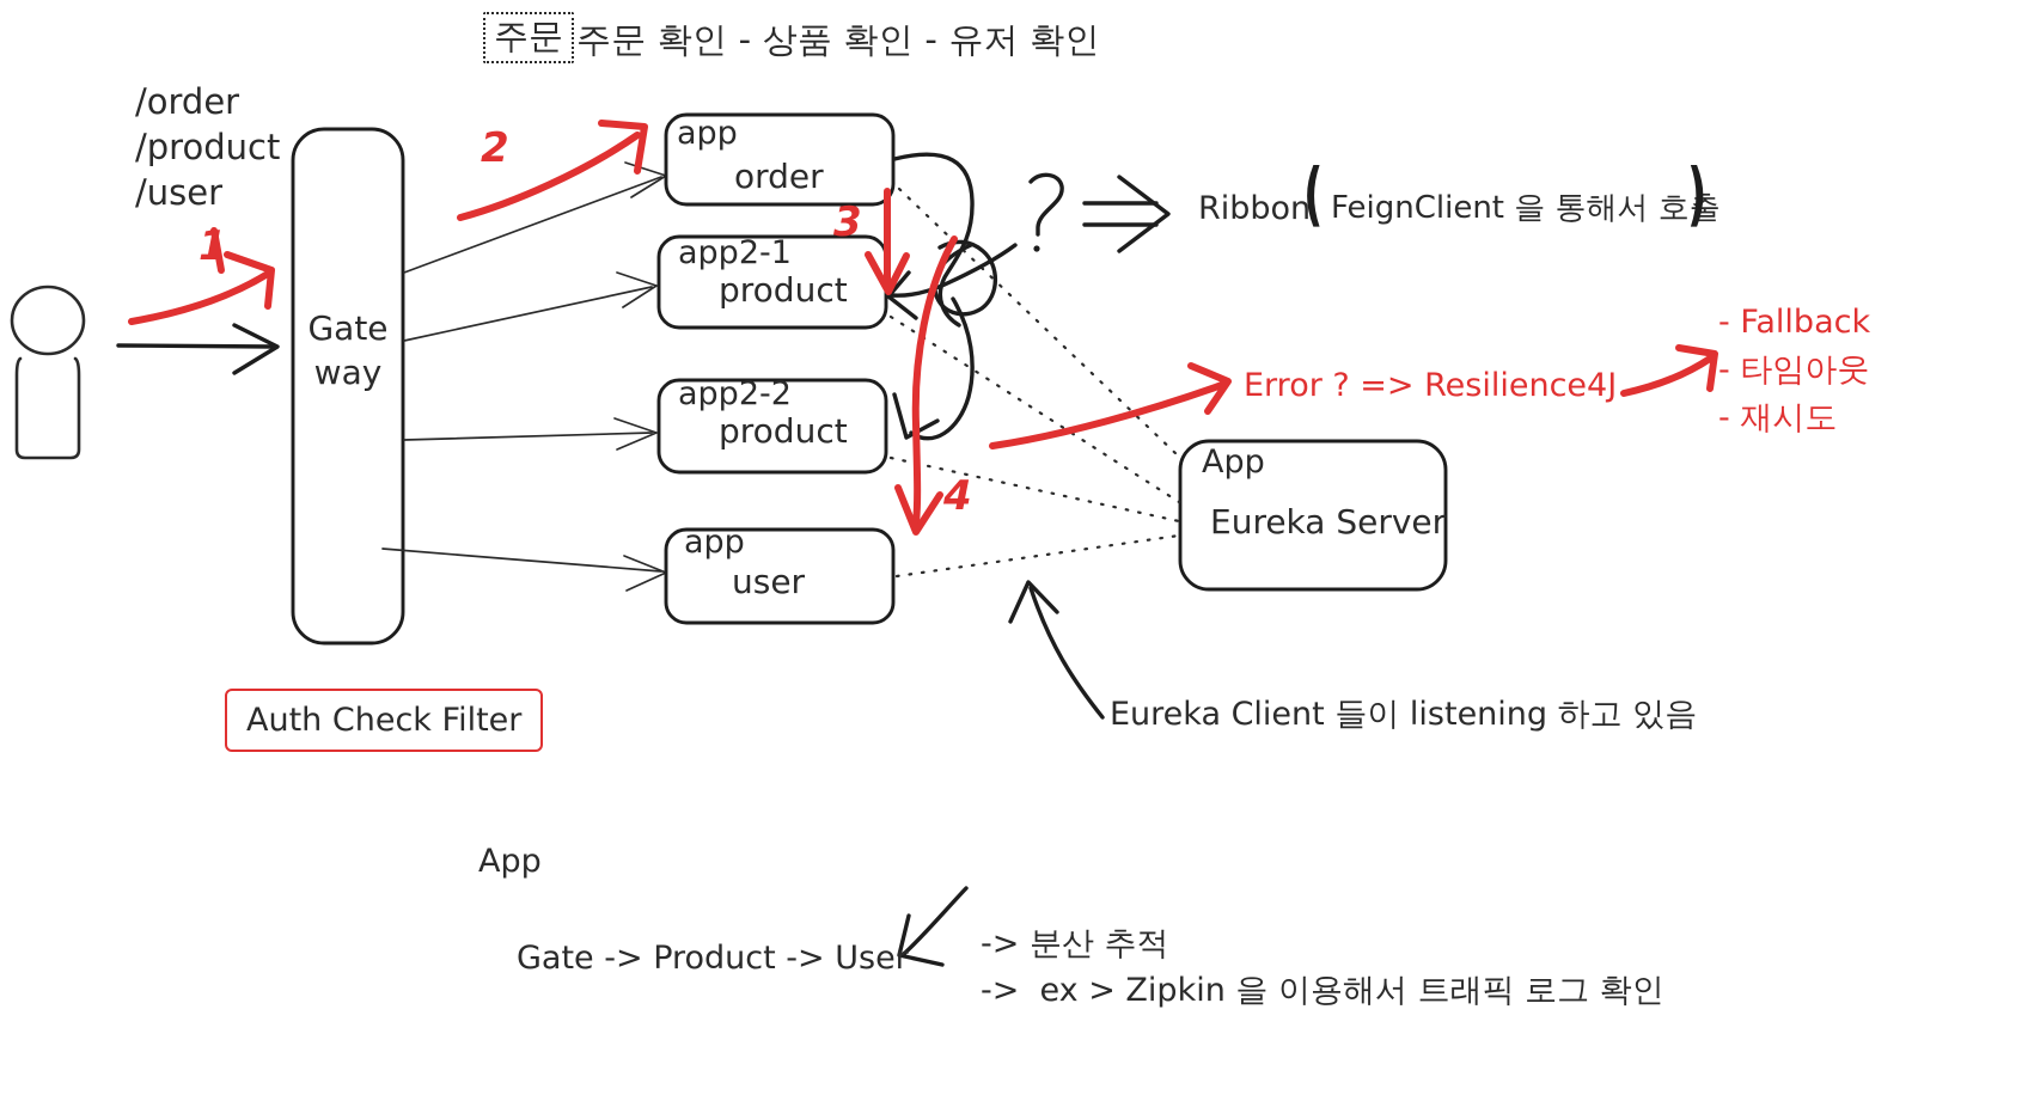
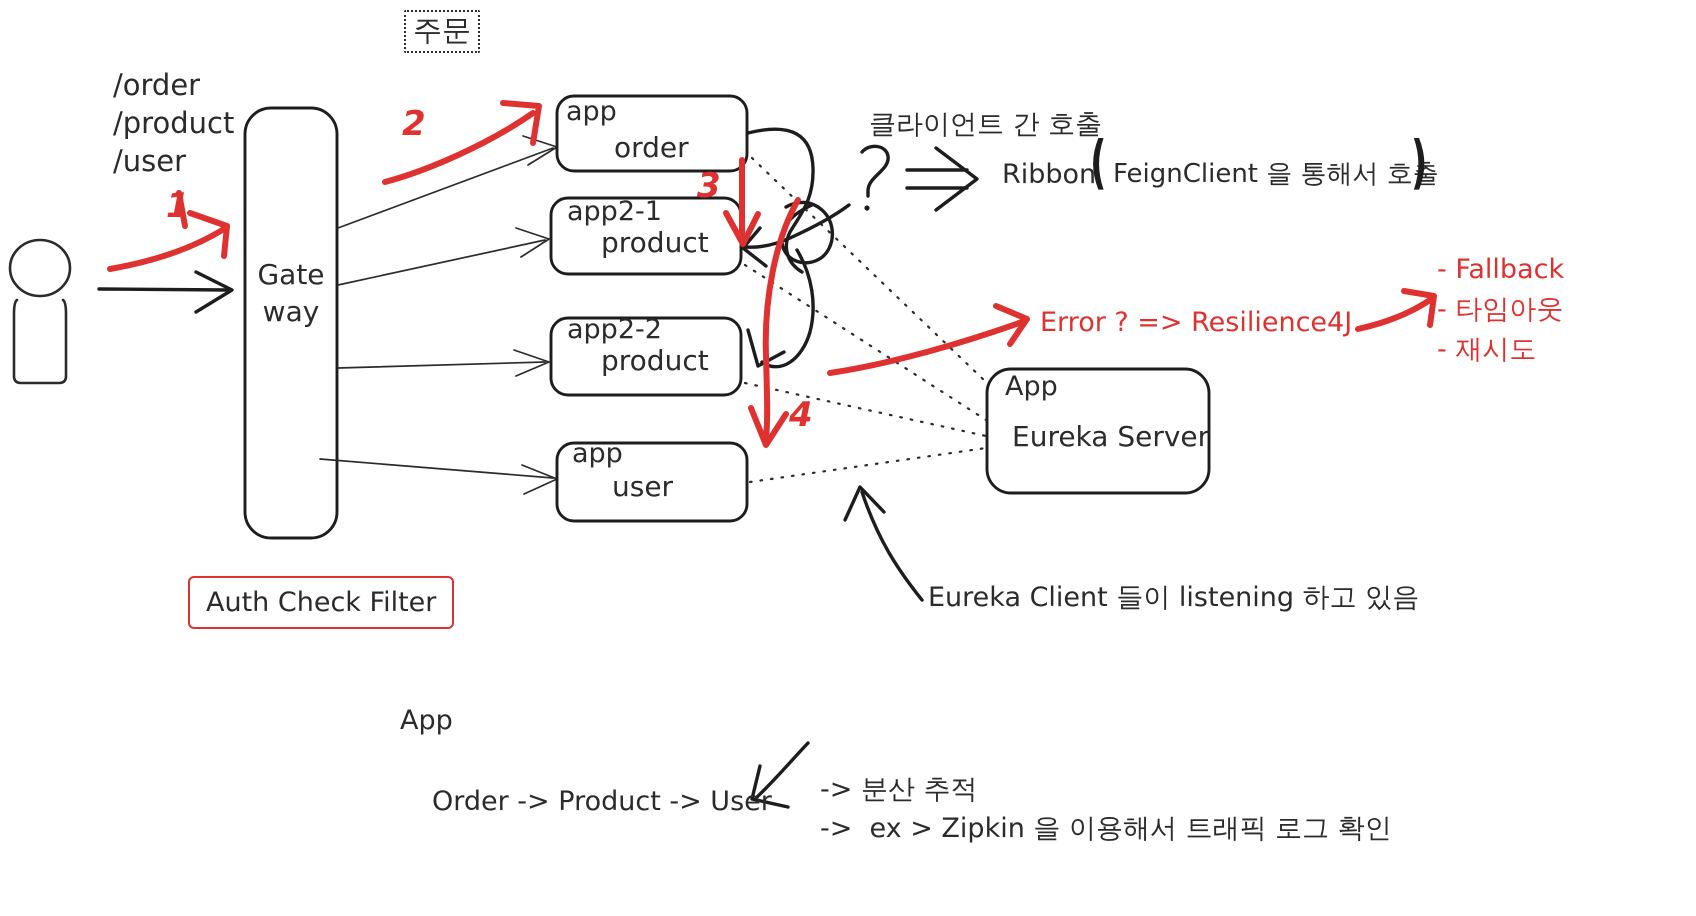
  주문
- 주문 확인 - 상품 확인 - 유저 확인
  /order
  /product
  /user
  1
  2
  3
  4
  Gate
  way
  app
  order
  app2-1
  product
  app2-2
  product
  app
  user
  App
  Eureka Server
  Eureka Client 들이 listening 하고 있음
  Auth Check Filter
+ 클라이언트 간 호출
  Ribbon
  (
  FeignClient 을 통해서 호출
  )
  Error ? => Resilience4J
  - Fallback
  - 타임아웃
  - 재시도
  App
- Gate -> Product -> User
+ Order -> Product -> User
  -> 분산 추적
  -> ex > Zipkin 을 이용해서 트래픽 로그 확인
